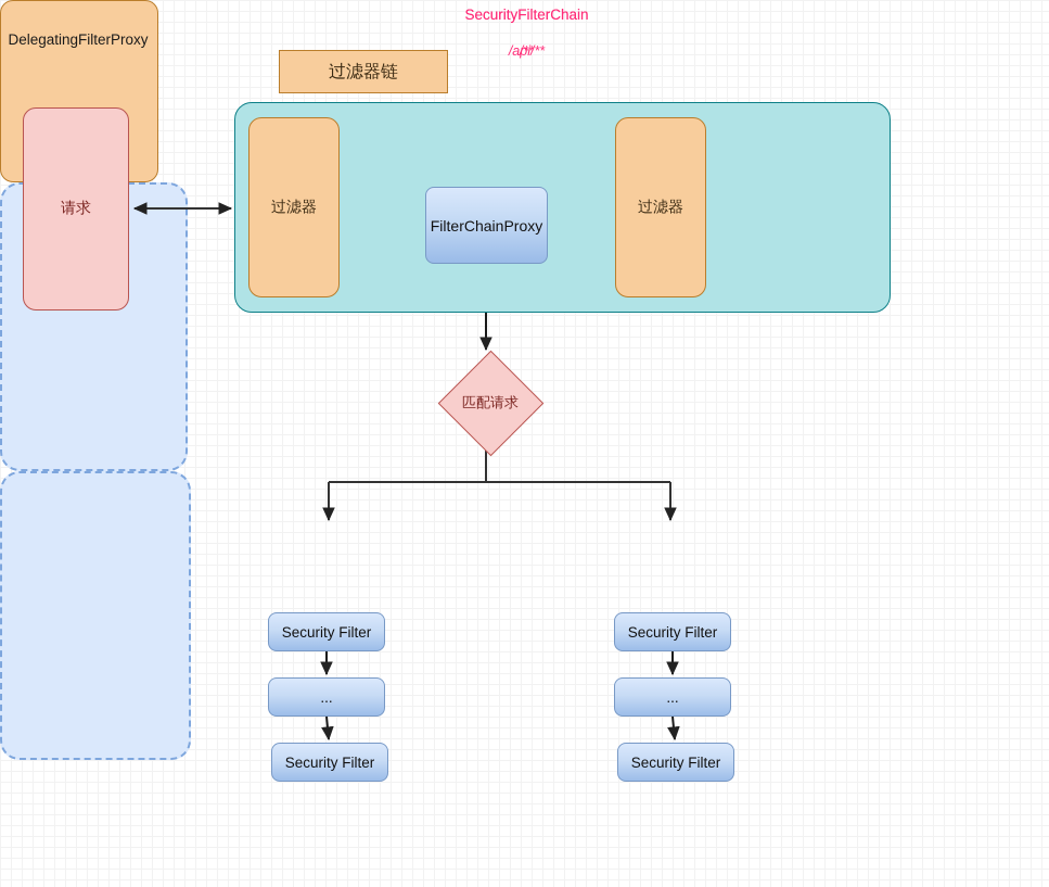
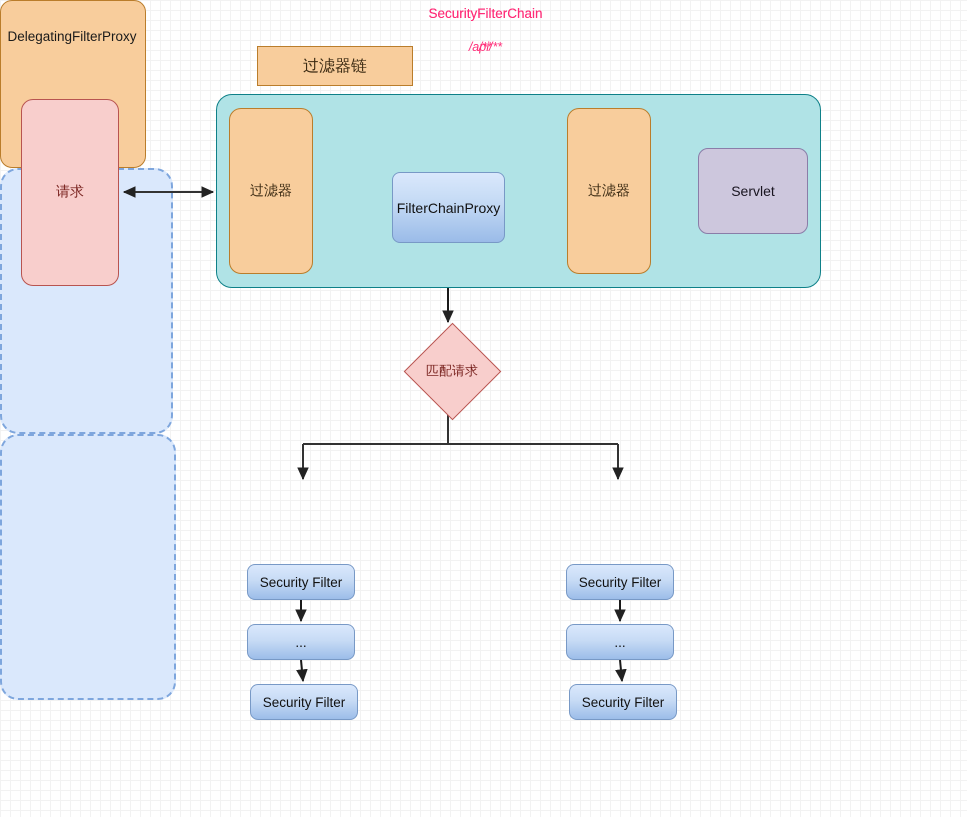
  过滤器链
  请求
  过滤器
  DelegatingFilterProxy
  FilterChainProxy
  过滤器
+ Servlet
  匹配请求
  SecurityFilterChain
  /api/**
  Security Filter
  ...
  Security Filter
  /**
  Security Filter
  ...
  Security Filter
